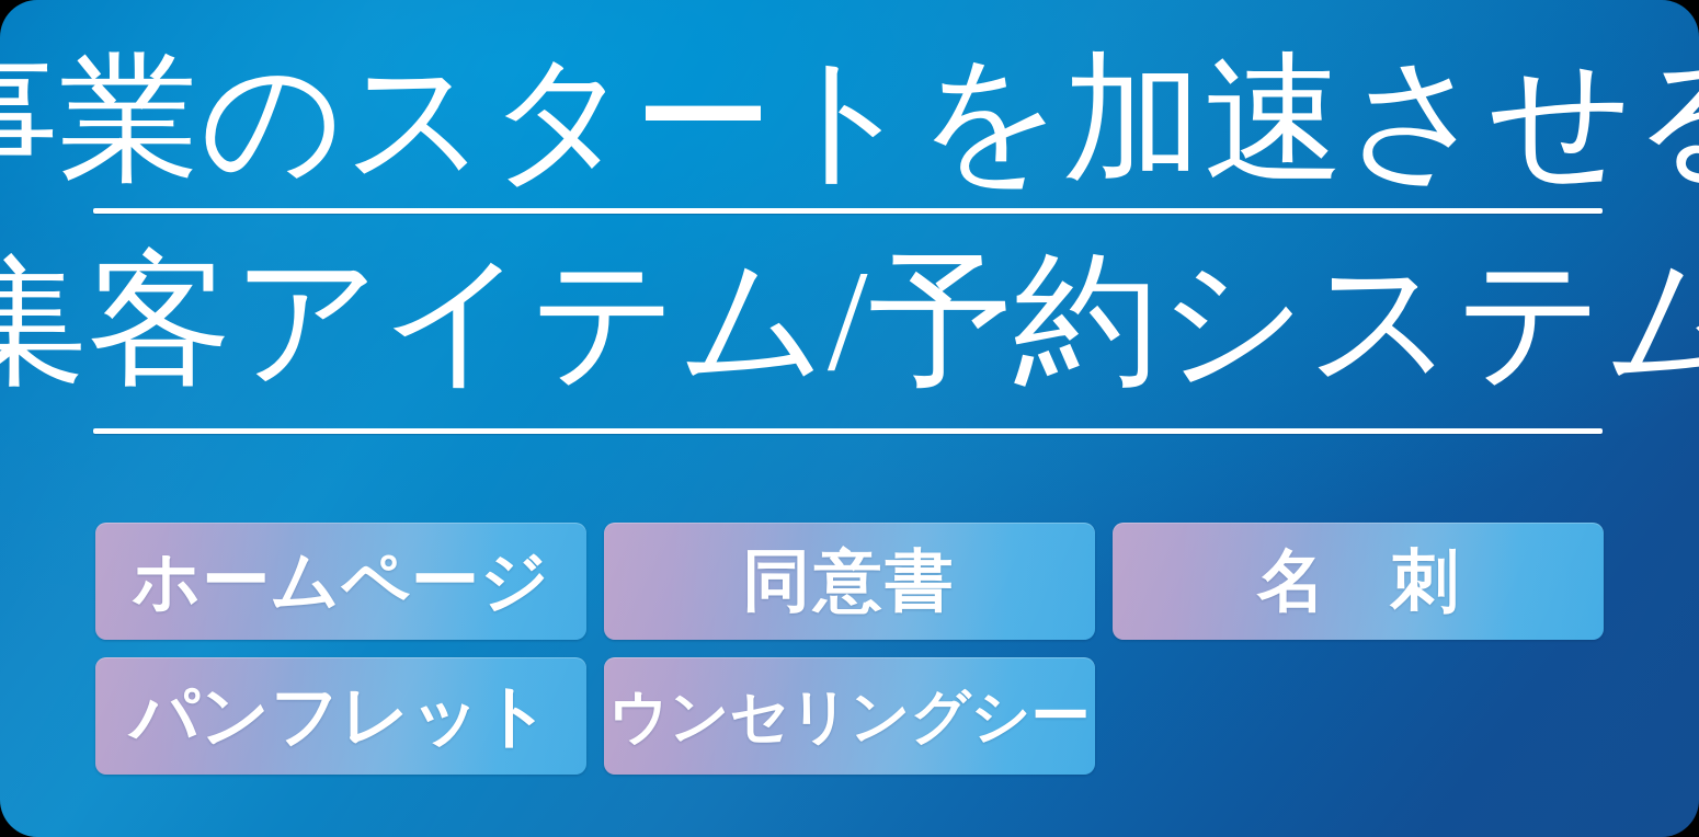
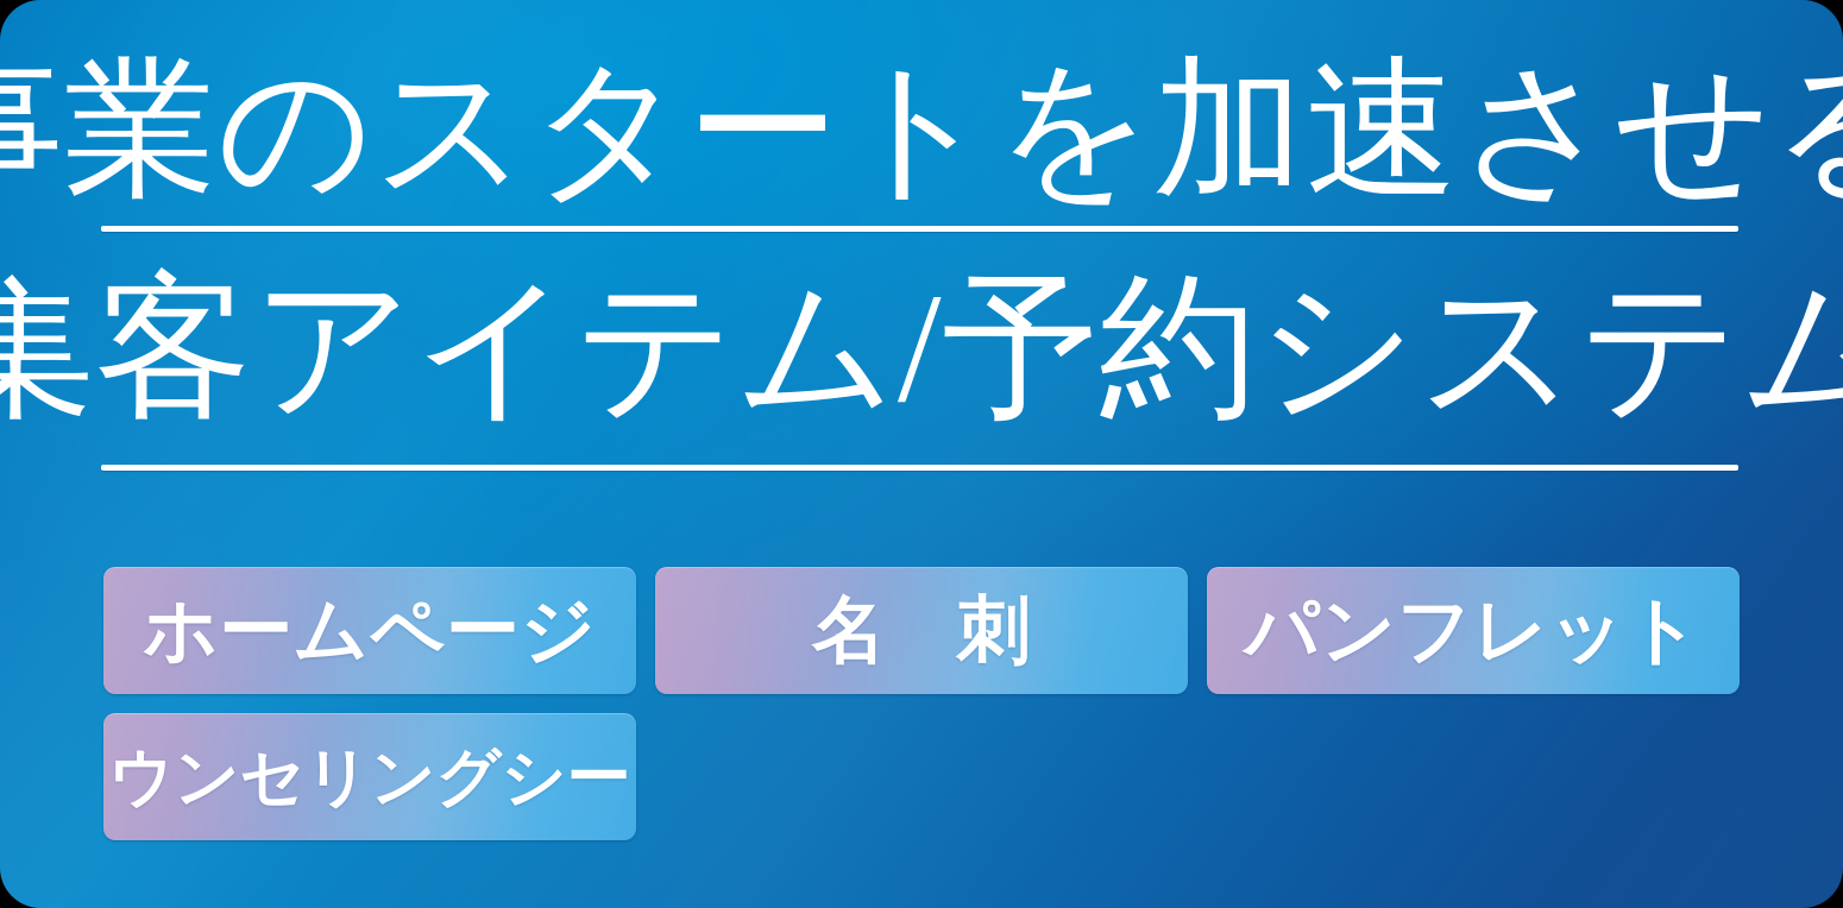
  業のスタートを加速させ
  集客アイテム/予約システム
  ホームページ
- 同意書
  名 刺
  パンフレット
  ウンセリングシー
